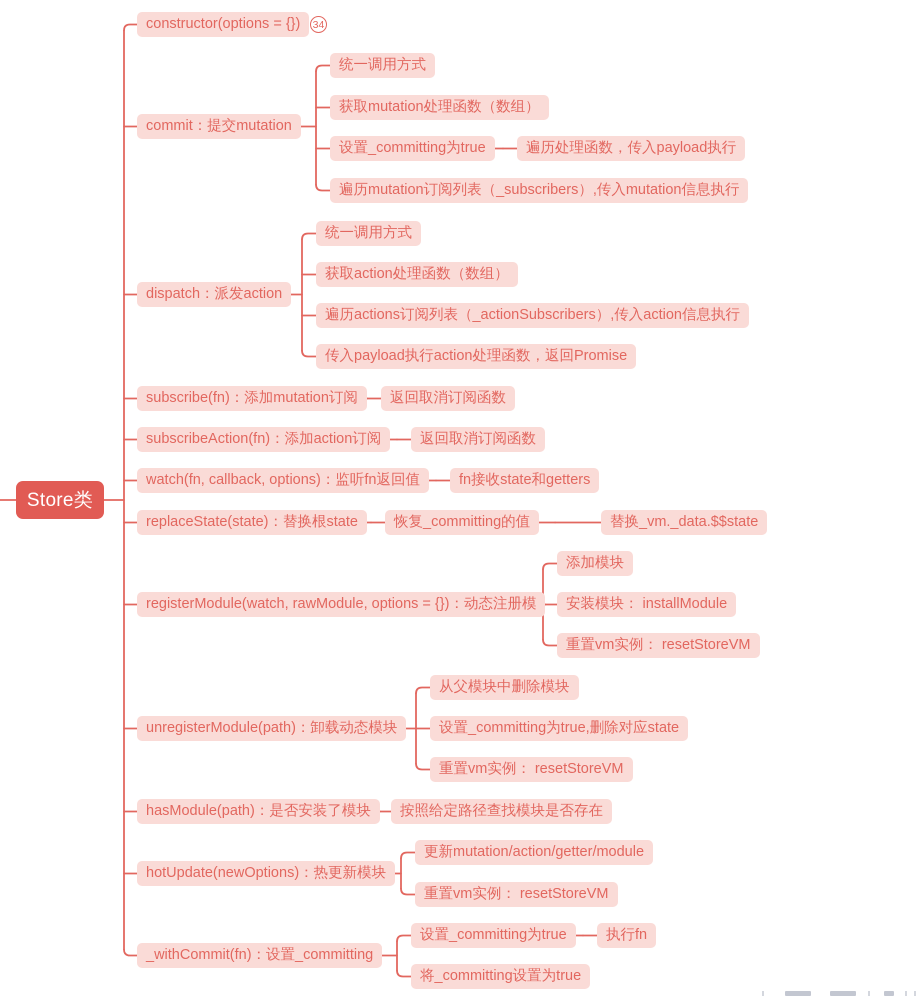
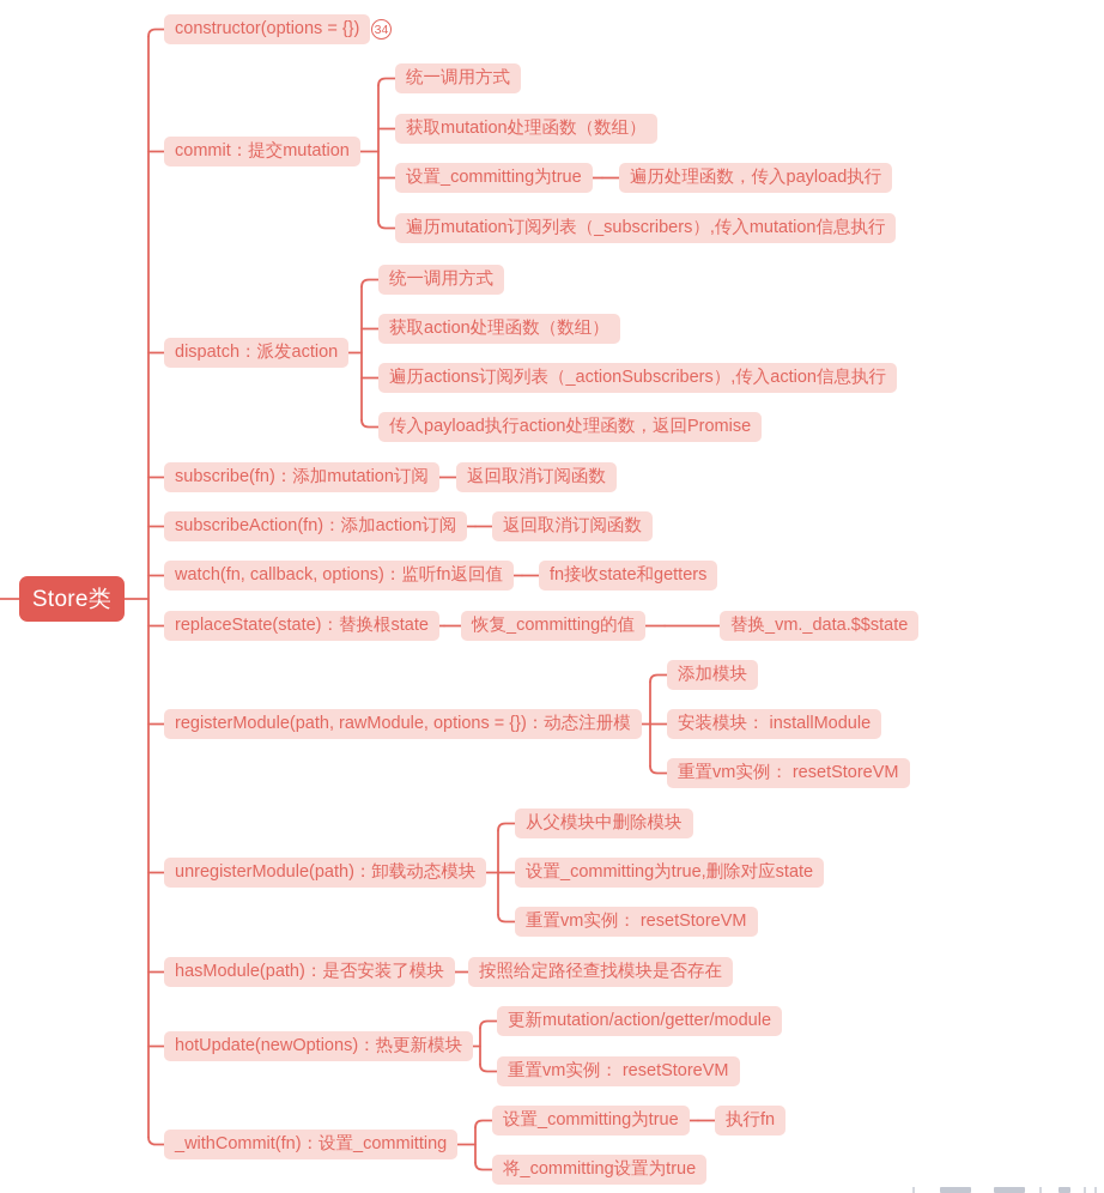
  Store类
  constructor(options = {})
  34
  commit：提交mutation
  统一调用方式
  获取mutation处理函数（数组）
  设置_committing为true
  遍历处理函数，传入payload执行
  遍历mutation订阅列表（_subscribers）,传入mutation信息执行
  dispatch：派发action
  统一调用方式
  获取action处理函数（数组）
  遍历actions订阅列表（_actionSubscribers）,传入action信息执行
  传入payload执行action处理函数，返回Promise
  subscribe(fn)：添加mutation订阅
  返回取消订阅函数
  subscribeAction(fn)：添加action订阅
  返回取消订阅函数
  watch(fn, callback, options)：监听fn返回值
  fn接收state和getters
  replaceState(state)：替换根state
  恢复_committing的值
  替换_vm._data.$$state
- registerModule(watch, rawModule, options = {})：动态注册模
+ registerModule(path, rawModule, options = {})：动态注册模
  添加模块
  安装模块： installModule
  重置vm实例： resetStoreVM
  unregisterModule(path)：卸载动态模块
  从父模块中删除模块
  设置_committing为true,删除对应state
  重置vm实例： resetStoreVM
  hasModule(path)：是否安装了模块
  按照给定路径查找模块是否存在
  hotUpdate(newOptions)：热更新模块
  更新mutation/action/getter/module
  重置vm实例： resetStoreVM
  _withCommit(fn)：设置_committing
  设置_committing为true
  执行fn
  将_committing设置为true
